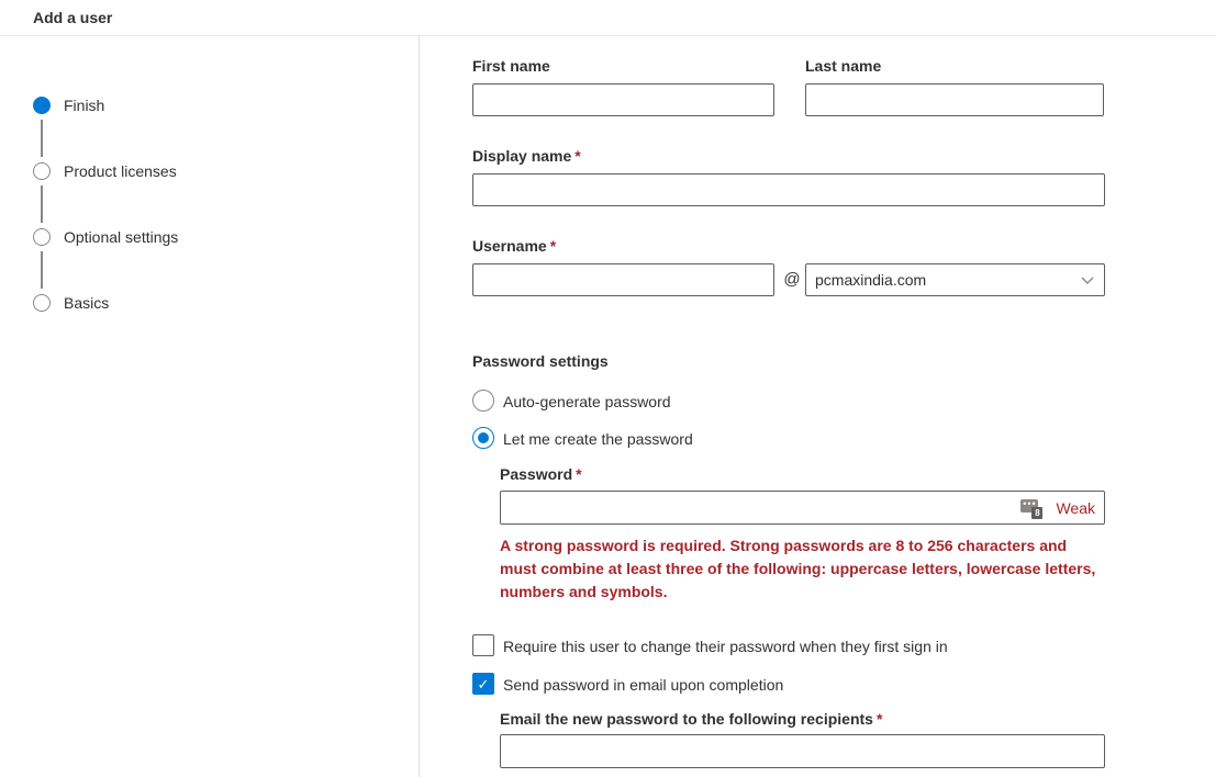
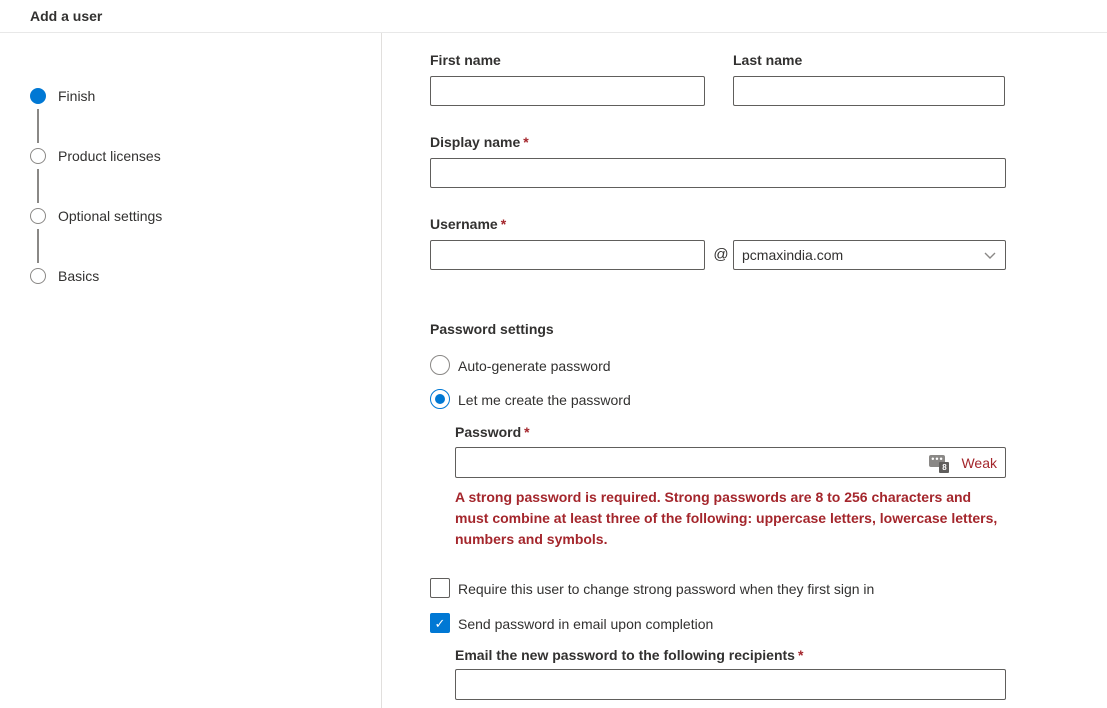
  Add a user
  Finish
  Product licenses
  Optional settings
  Basics
  First name
  Last name
  Display name *
  Username *
  @
  pcmaxindia.com
  Password settings
  Auto-generate password
  Let me create the password
  Password *
  •••
  8
  Weak
  A strong password is required. Strong passwords are 8 to 256 characters and must combine at least three of the following: uppercase letters, lowercase letters, numbers and symbols.
- Require this user to change their password when they first sign in
+ Require this user to change strong password when they first sign in
  ✓
  Send password in email upon completion
  Email the new password to the following recipients *
